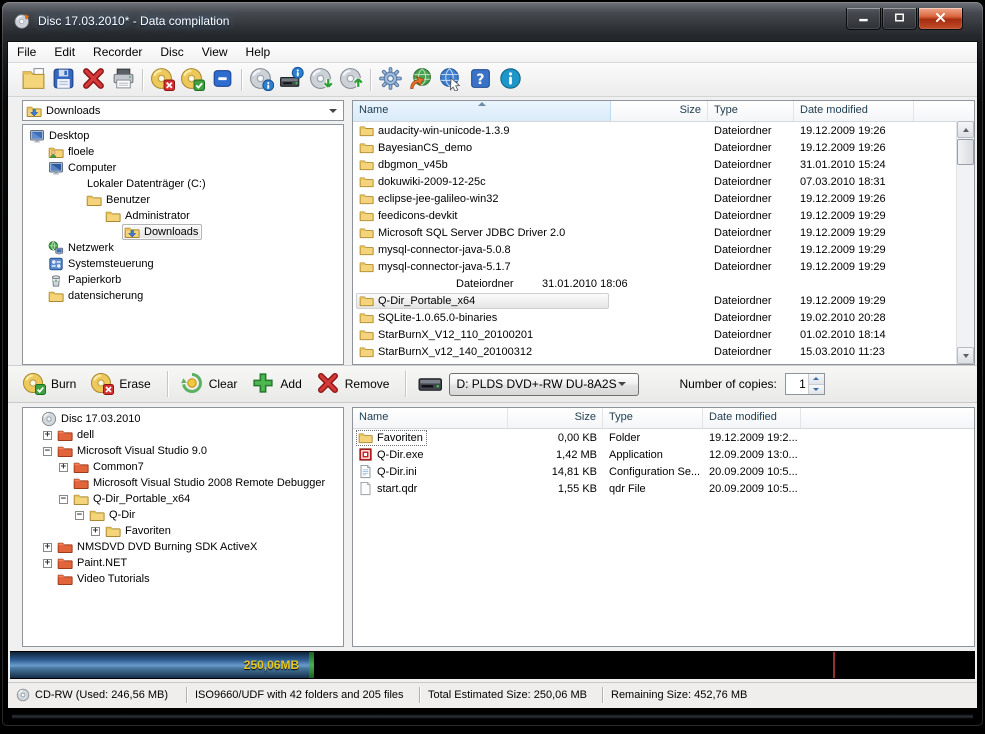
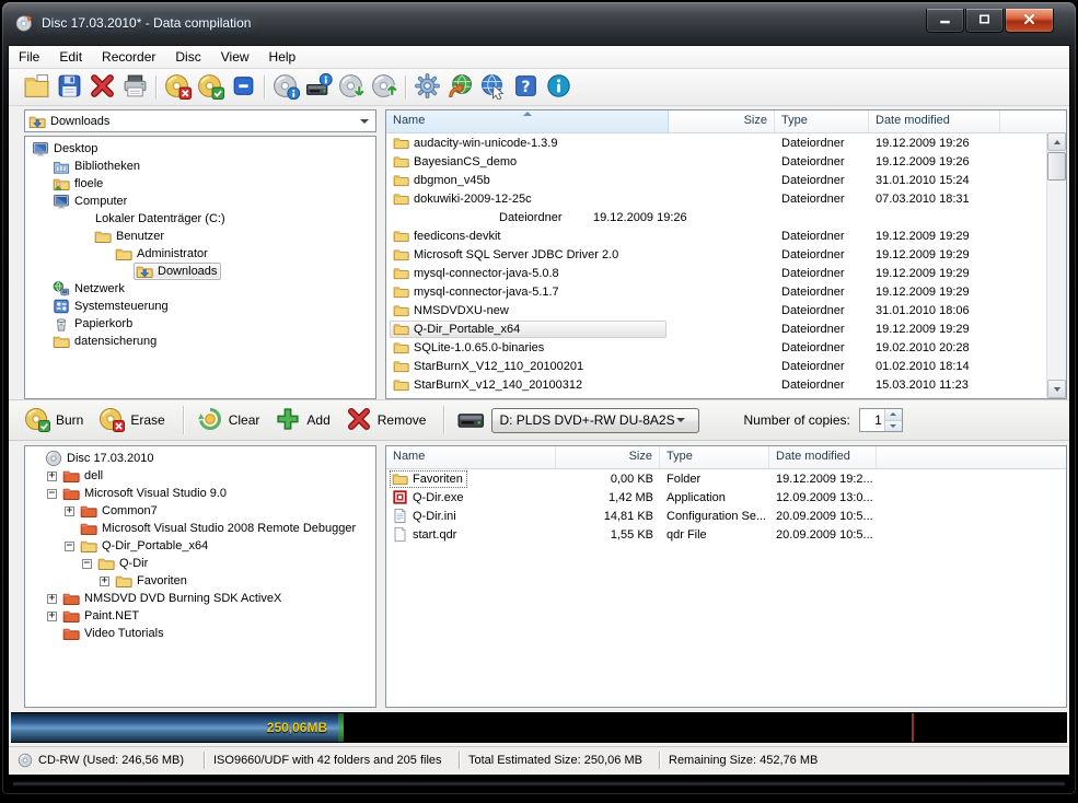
  Disc 17.03.2010* - Data compilation
  File
  Edit
  Recorder
  Disc
  View
  Help
  ?
  Downloads
  Desktop
+ Bibliotheken
  floele
  Computer
  Lokaler Datenträger (C:)
  Benutzer
  Administrator
  Downloads
  Netzwerk
  Systemsteuerung
  Papierkorb
  datensicherung
  Name
  Size
  Type
  Date modified
  audacity-win-unicode-1.3.9
  Dateiordner
  19.12.2009 19:26
  BayesianCS_demo
  Dateiordner
  19.12.2009 19:26
  dbgmon_v45b
  Dateiordner
  31.01.2010 15:24
  dokuwiki-2009-12-25c
  Dateiordner
  07.03.2010 18:31
- eclipse-jee-galileo-win32
  Dateiordner
  19.12.2009 19:26
  feedicons-devkit
  Dateiordner
  19.12.2009 19:29
  Microsoft SQL Server JDBC Driver 2.0
  Dateiordner
  19.12.2009 19:29
  mysql-connector-java-5.0.8
  Dateiordner
  19.12.2009 19:29
  mysql-connector-java-5.1.7
  Dateiordner
  19.12.2009 19:29
+ NMSDVDXU-new
  Dateiordner
  31.01.2010 18:06
  Q-Dir_Portable_x64
  Dateiordner
  19.12.2009 19:29
  SQLite-1.0.65.0-binaries
  Dateiordner
  19.02.2010 20:28
  StarBurnX_V12_110_20100201
  Dateiordner
  01.02.2010 18:14
  StarBurnX_v12_140_20100312
  Dateiordner
  15.03.2010 11:23
  Burn
  Erase
  Clear
  Add
  Remove
  D: PLDS DVD+-RW DU-8A2S
  Number of copies:
  1
  Disc 17.03.2010
  +
  dell
  −
  Microsoft Visual Studio 9.0
  +
  Common7
  Microsoft Visual Studio 2008 Remote Debugger
  −
  Q-Dir_Portable_x64
  −
  Q-Dir
  +
  Favoriten
  +
  NMSDVD DVD Burning SDK ActiveX
  +
  Paint.NET
  Video Tutorials
  Name
  Size
  Type
  Date modified
  Favoriten
  0,00 KB
  Folder
  19.12.2009 19:2...
  Q-Dir.exe
  1,42 MB
  Application
  12.09.2009 13:0...
  Q-Dir.ini
  14,81 KB
  Configuration Se...
  20.09.2009 10:5...
  start.qdr
  1,55 KB
  qdr File
  20.09.2009 10:5...
  250,06MB
  CD-RW (Used: 246,56 MB)
  ISO9660/UDF with 42 folders and 205 files
  Total Estimated Size: 250,06 MB
  Remaining Size: 452,76 MB
